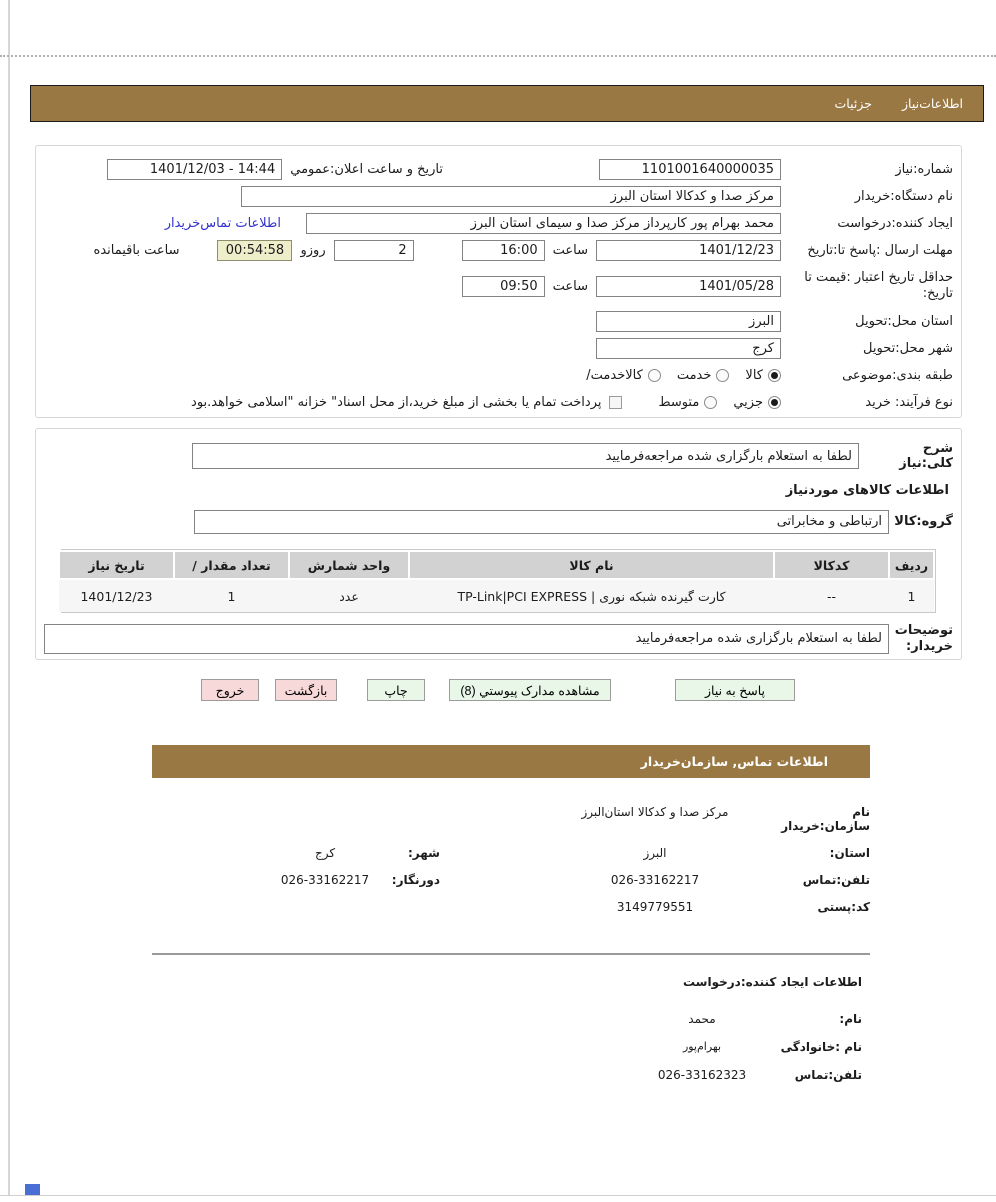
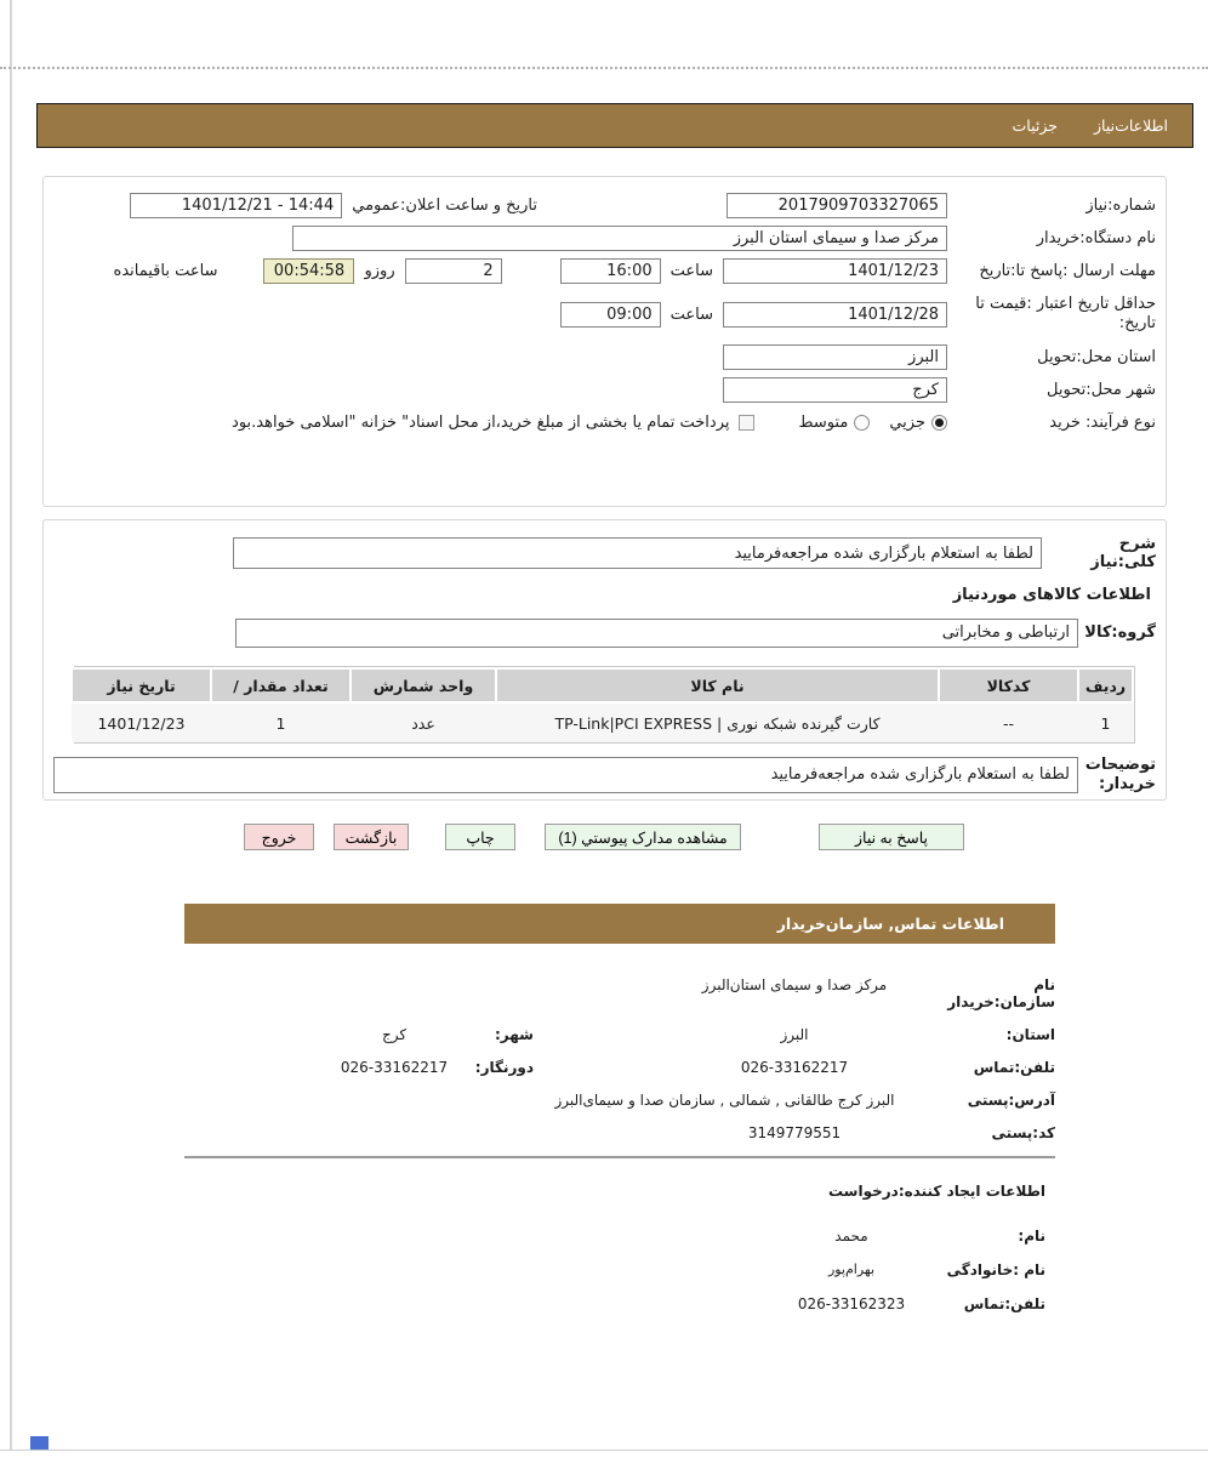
  اطلاعات‌نیاز
  جزئیات
  شماره:نیاز
- 1101001640000035
+ 2017909703327065
  تاریخ و ساعت اعلان:عمومي
- 1401/12/03 - 14:44
+ 1401/12/21 - 14:44
  نام دستگاه:خریدار
- مرکز صدا و کدکالا استان البرز
+ مرکز صدا و سیمای استان البرز
- ایجاد کننده:درخواست
- محمد بهرام پور کارپرداز مرکز صدا و سیمای استان البرز
- اطلاعات تماس‌خریدار
  مهلت ارسال :پاسخ تا:تاریخ
  1401/12/23
  ساعت
  16:00
  2
  روزو
  00:54:58
  ساعت باقیمانده
  حداقل تاریخ اعتبار :قیمت تا
  تاریخ:
- 1401/05/28
+ 1401/12/28
  ساعت
- 09:50
+ 09:00
  استان محل:تحویل
  البرز
  شهر محل:تحویل
  کرج
- طبقه بندی:موضوعی
- کالا
- خدمت
- کالاخدمت/
  نوع فرآیند: خرید
  جزیي
  متوسط
  پرداخت تمام یا بخشی از مبلغ خرید،از محل اسناد" خزانه "اسلامی خواهد.بود
  شرح کلی:نیاز
  لطفا به استعلام بارگزاری شده مراجعه‌فرمایید
  اطلاعات کالاهای موردنیاز
  گروه:کالا
  ارتباطی و مخابراتی
  ردیف	کدکالا	نام کالا	واحد شمارش	تعداد مقدار /	تاریخ نیاز
  1	--	کارت گیرنده شبکه نوری | TP-Link|PCI EXPRESS	عدد	1	1401/12/23
  توضیحات
  خریدار:
  لطفا به استعلام بارگزاری شده مراجعه‌فرمایید
  پاسخ به نیاز
- مشاهده مدارک پیوستي (8)
+ مشاهده مدارک پیوستي (1)
  چاپ
  بازگشت
  خروج
  اطلاعات تماس, سازمان‌خریدار
  نام سازمان:خریدار
- مرکز صدا و کدکالا استان‌البرز
+ مرکز صدا و سیمای استان‌البرز
  استان:
  البرز
  شهر:
  کرج
  تلفن:تماس
  026-33162217
  دورنگار:
  026-33162217
+ آدرس:پستی
+ البرز کرج طالقانی , شمالی , سازمان صدا و سیمای‌البرز
  کد:پستی
  3149779551
  اطلاعات ایجاد کننده:درخواست
  نام:
  محمد
  نام :خانوادگی
  بهرام‌پور
  تلفن:تماس
  026-33162323
